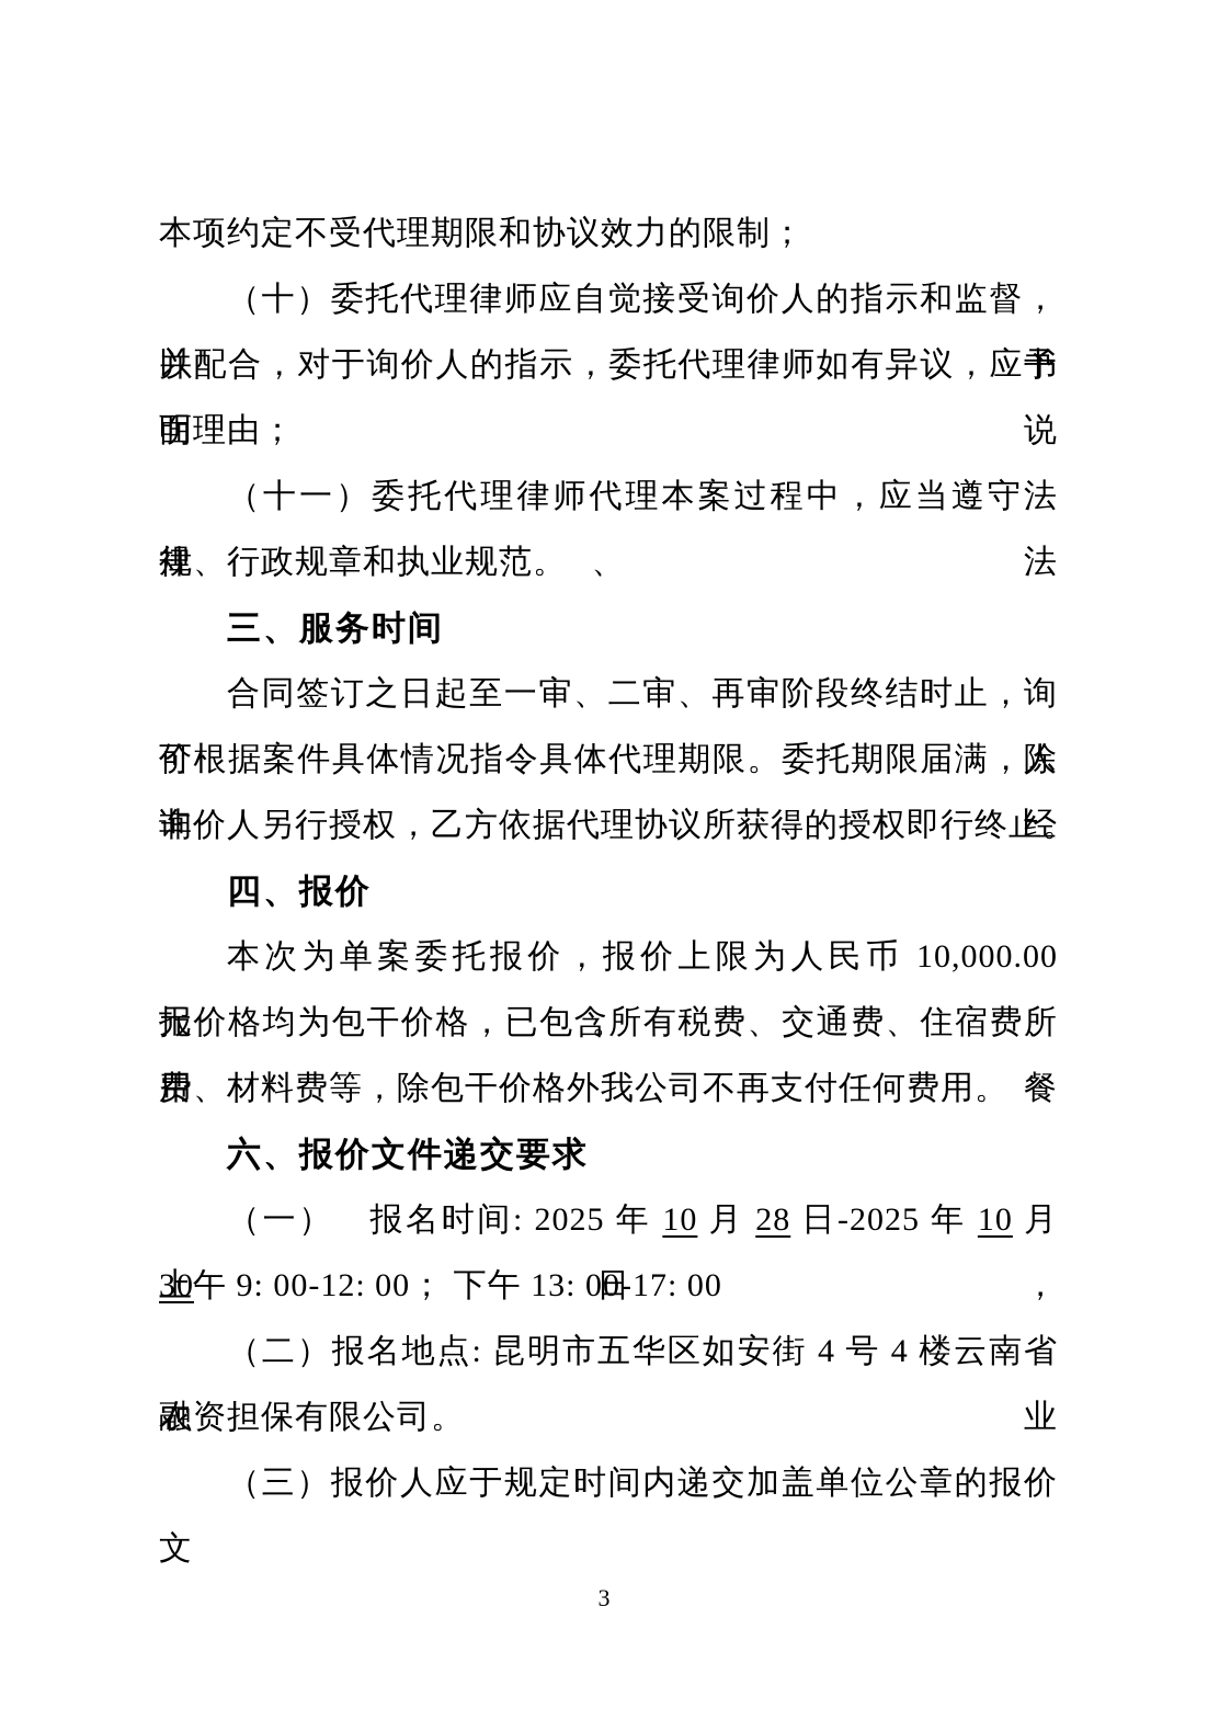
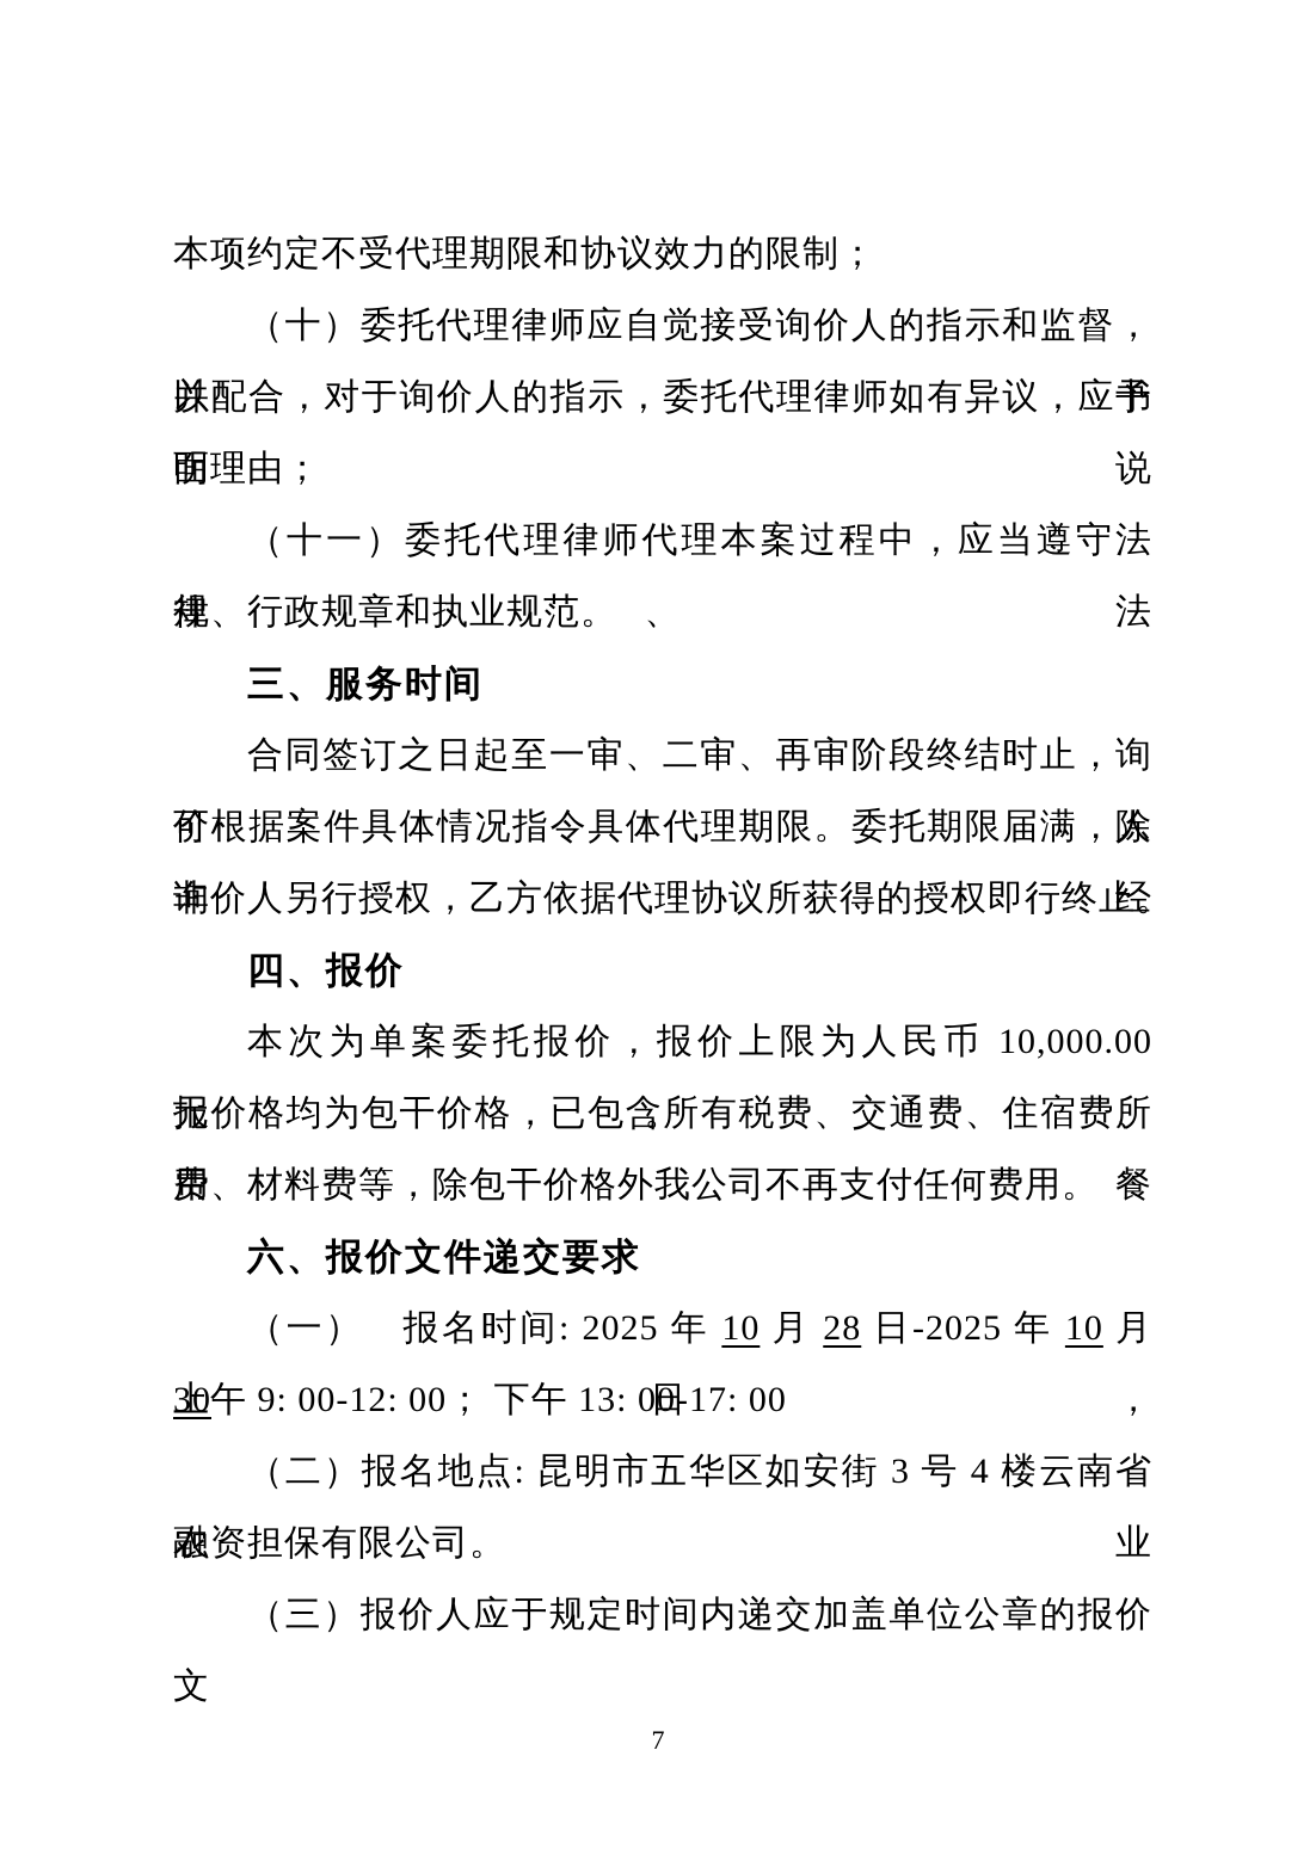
  本项约定不受代理期限和协议效力的限制；
  （十）委托代理律师应自觉接受询价人的指示和监督，并予
  以配合，对于询价人的指示，委托代理律师如有异议，应书面说
  明理由；
  （十一）委托代理律师代理本案过程中，应当遵守法律、法
  规、行政规章和执业规范。
  三、服务时间
  合同签订之日起至一审、二审、再审阶段终结时止，询价人
  可根据案件具体情况指令具体代理期限。委托期限届满，除非经
  询价人另行授权，乙方依据代理协议所获得的授权即行终止。
  四、报价
  本次为单案委托报价，报价上限为人民币 10,000.00 元。所
  报价格均为包干价格，已包含所有税费、交通费、住宿费、用餐
  费、材料费等，除包干价格外我公司不再支付任何费用。
  六、报价文件递交要求
  （一） 报名时间: 2025 年 10 月 28 日-2025 年 10 月 30 日，
  上午 9: 00-12: 00； 下午 13: 00-17: 00
- （二）报名地点: 昆明市五华区如安街 4 号 4 楼云南省农业
+ （二）报名地点: 昆明市五华区如安街 3 号 4 楼云南省农业
  融资担保有限公司。
  （三）报价人应于规定时间内递交加盖单位公章的报价文
- 3
+ 7
